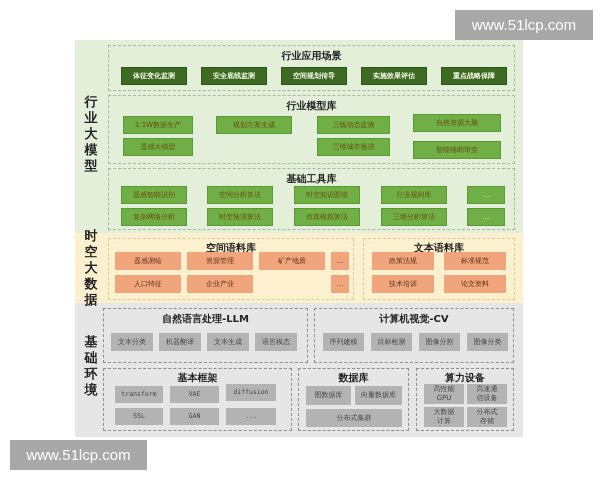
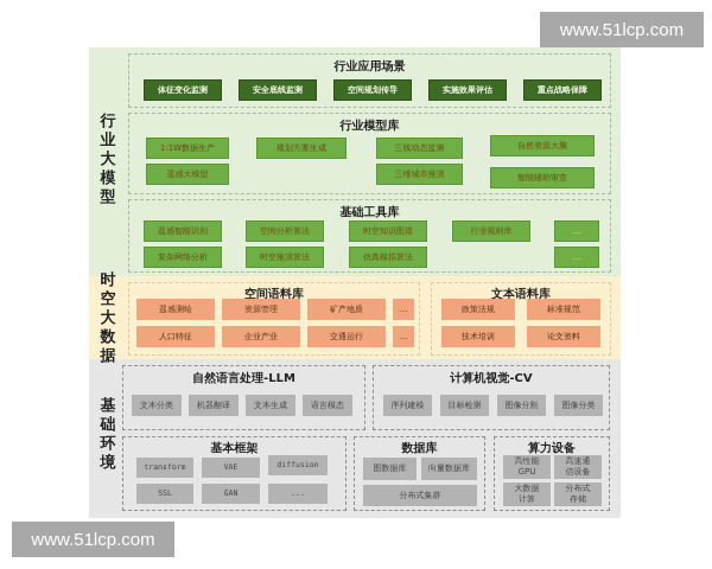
  www.51lcp.com
  行
  业
  大
  模
  型
  时
  空
  大
  数
  据
  基
  础
  环
  境
  行业应用场景
  体征变化监测
  安全底线监测
  空间规划传导
  实施效果评估
  重点战略保障
  行业模型库
  1:1W数据生产
  规划方案生成
  三线动态监测
  自然资源大脑
  遥感大模型
  三维城市推演
  智能辅助审查
  基础工具库
  遥感智能识别
  空间分析算法
  时空知识图谱
  行业规则库
  ...
  复杂网络分析
  时空推演算法
  仿真模拟算法
- 三维分析算法
  ...
  空间语料库
  遥感测绘
  资源管理
  矿产地质
  ...
  人口特征
  企业产业
+ 交通运行
  ...
  文本语料库
  政策法规
  标准规范
  技术培训
  论文资料
  自然语言处理-LLM
  文本分类
  机器翻译
  文本生成
  语言模态
  计算机视觉-CV
  序列建模
  目标检测
  图像分割
  图像分类
  基本框架
  transform
  VAE
  diffusion
  SSL
  GAN
  ...
  数据库
  图数据库
  向量数据库
  分布式集群
  算力设备
  高性能
  GPU
  高速通
  信设备
  大数据
  计算
  分布式
  存储
  www.51lcp.com
